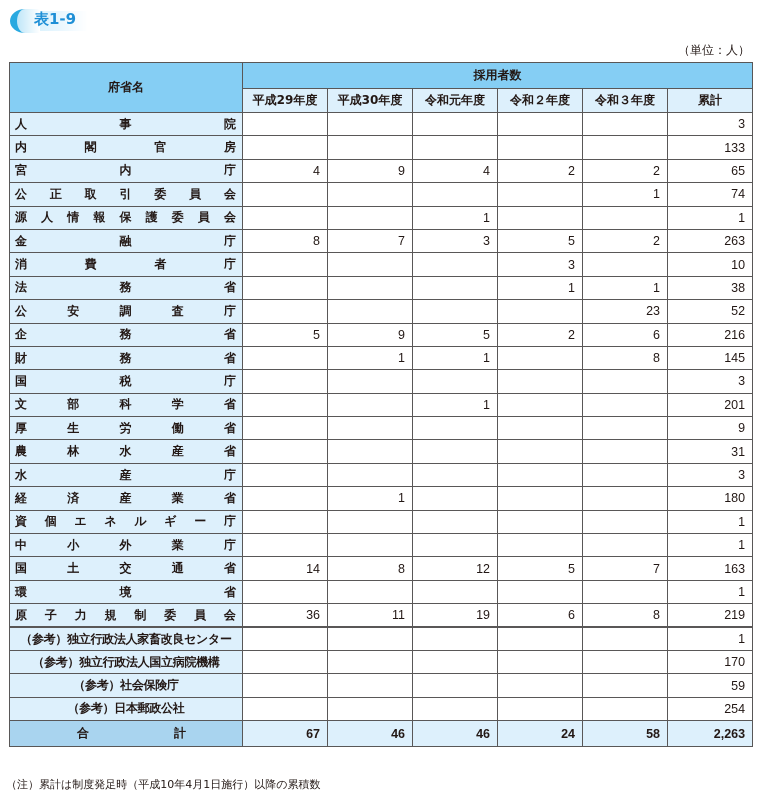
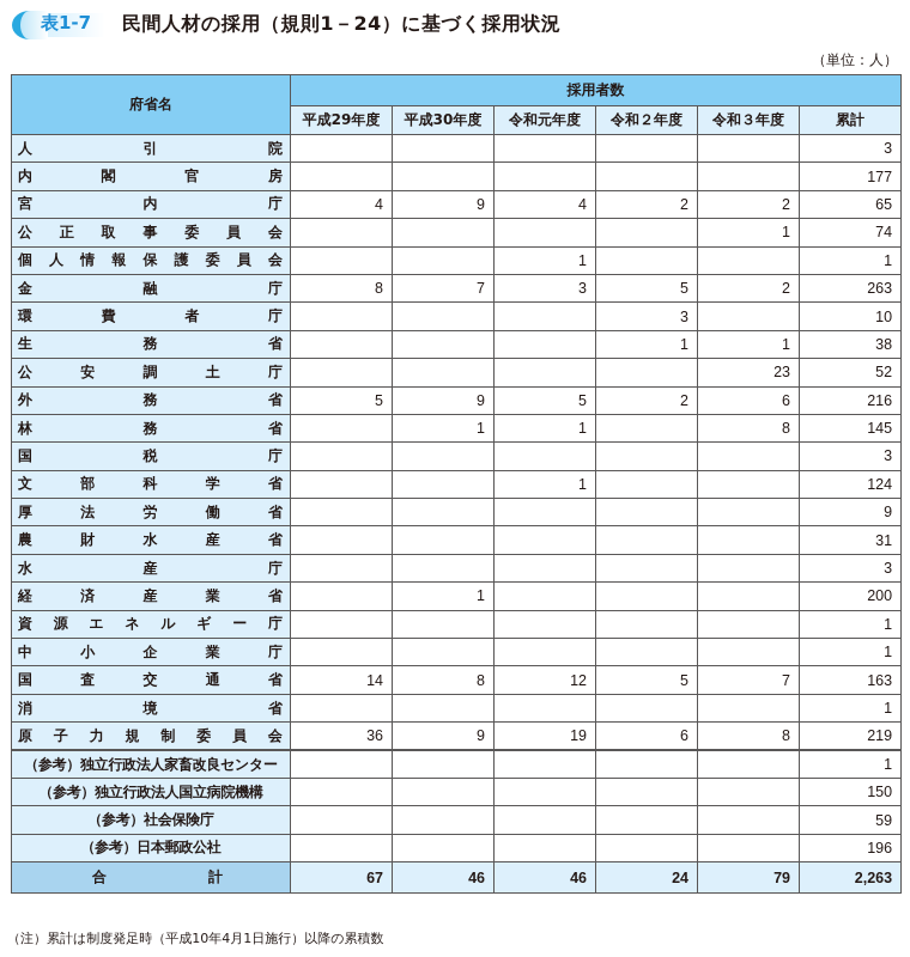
- 表1-9
+ 表1-7
+ 民間人材の採用（規則1－24）に基づく採用状況
  （単位：人）
  府省名	採用者数
  平成29年度	平成30年度	令和元年度	令和２年度	令和３年度	累計
- 人 事 院						3
+ 人 引 院						3
- 内 閣 官 房						133
+ 内 閣 官 房						177
  宮 内 庁	4	9	4	2	2	65
- 公 正 取 引 委 員 会					1	74
+ 公 正 取 事 委 員 会					1	74
- 源 人 情 報 保 護 委 員 会			1			1
+ 個 人 情 報 保 護 委 員 会			1			1
  金 融 庁	8	7	3	5	2	263
- 消 費 者 庁				3		10
+ 環 費 者 庁				3		10
- 法 務 省				1	1	38
+ 生 務 省				1	1	38
- 公 安 調 査 庁					23	52
+ 公 安 調 土 庁					23	52
- 企 務 省	5	9	5	2	6	216
+ 外 務 省	5	9	5	2	6	216
- 財 務 省		1	1		8	145
+ 林 務 省		1	1		8	145
  国 税 庁						3
- 文 部 科 学 省			1			201
+ 文 部 科 学 省			1			124
- 厚 生 労 働 省						9
+ 厚 法 労 働 省						9
- 農 林 水 産 省						31
+ 農 財 水 産 省						31
  水 産 庁						3
- 経 済 産 業 省		1				180
+ 経 済 産 業 省		1				200
- 資 個 エ ネ ル ギ ー 庁						1
+ 資 源 エ ネ ル ギ ー 庁						1
- 中 小 外 業 庁						1
+ 中 小 企 業 庁						1
- 国 土 交 通 省	14	8	12	5	7	163
+ 国 査 交 通 省	14	8	12	5	7	163
- 環 境 省						1
+ 消 境 省						1
- 原 子 力 規 制 委 員 会	36	11	19	6	8	219
+ 原 子 力 規 制 委 員 会	36	9	19	6	8	219
  （参考）独立行政法人家畜改良センター						1
- （参考）独立行政法人国立病院機構						170
+ （参考）独立行政法人国立病院機構						150
  （参考）社会保険庁						59
- （参考）日本郵政公社						254
+ （参考）日本郵政公社						196
- 合 計	67	46	46	24	58	2,263
+ 合 計	67	46	46	24	79	2,263
  （注）累計は制度発足時（平成10年4月1日施行）以降の累積数
